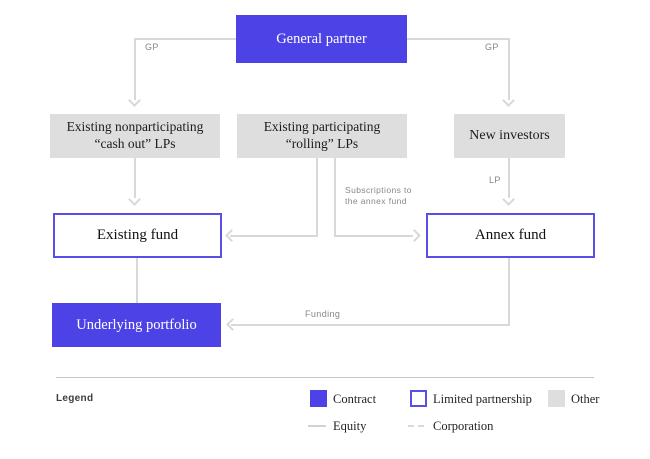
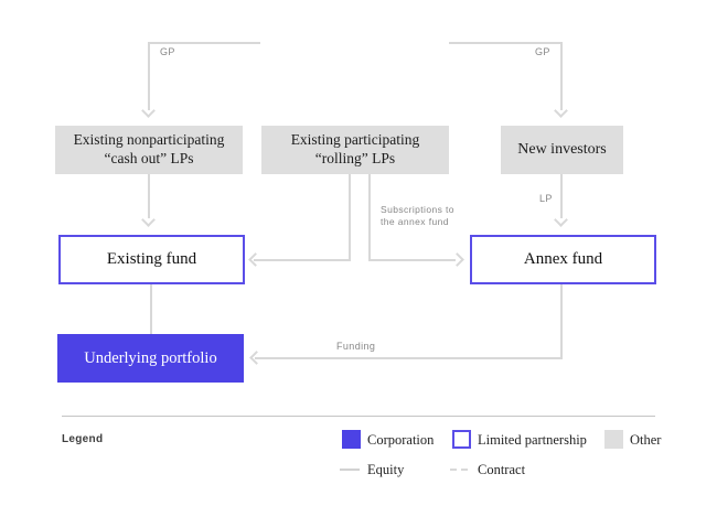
  GP
  GP
  LP
  Subscriptions to
  the annex fund
  Funding
- General partner
  Existing nonparticipating
  “cash out” LPs
  Existing participating
  “rolling” LPs
  New investors
  Existing fund
  Annex fund
  Underlying portfolio
  Legend
- Contract
+ Corporation
  Limited partnership
  Other
  Equity
- Corporation
+ Contract
